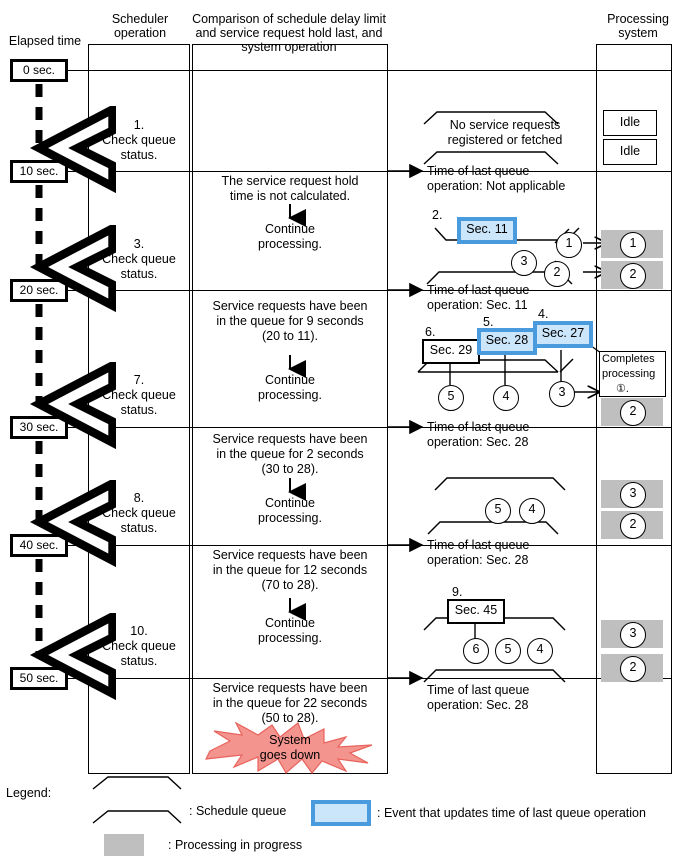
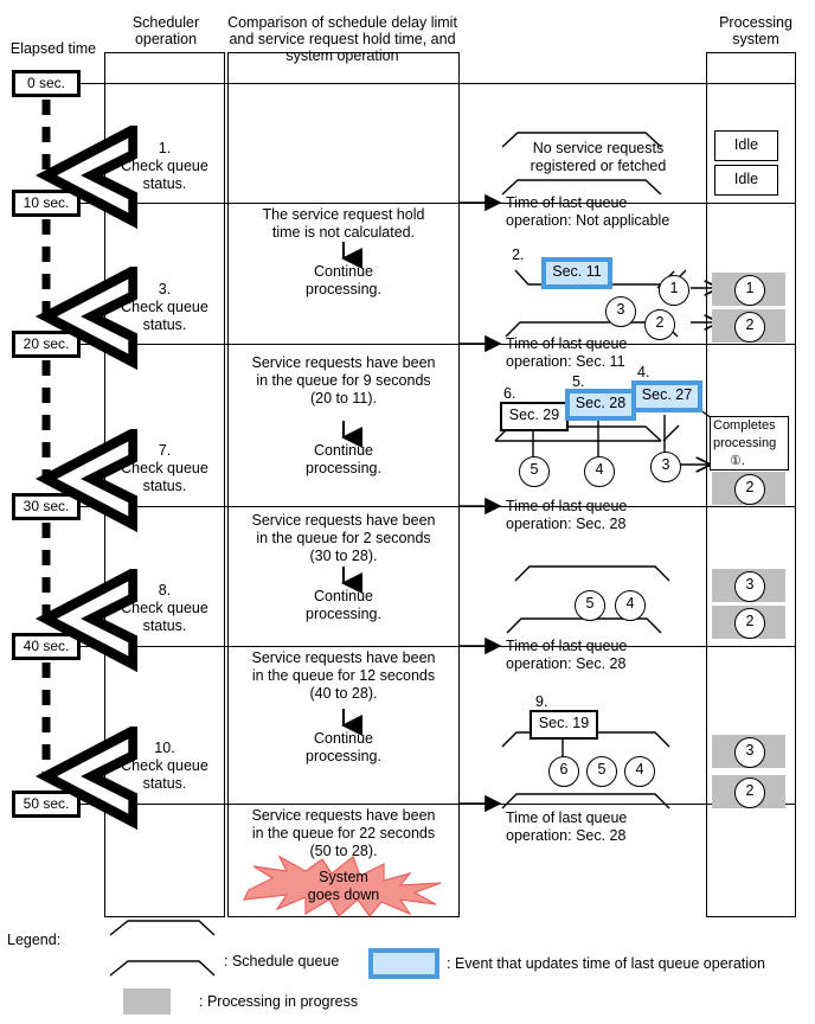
  Elapsed time
  Scheduler
  operation
  Comparison of schedule delay limit
- and service request hold last, and
+ and service request hold time, and
  system operation
  Processing
  system
  0 sec.
  10 sec.
  20 sec.
  30 sec.
  40 sec.
  50 sec.
  1.
  Check queue
  status.
  3.
  Check queue
  status.
  7.
  Check queue
  status.
  8.
  Check queue
  status.
  10.
  Check queue
  status.
  The service request hold
  time is not calculated.
  Continue
  processing.
  Service requests have been
  in the queue for 9 seconds
  (20 to 11).
  Continue
  processing.
  Service requests have been
  in the queue for 2 seconds
  (30 to 28).
  Continue
  processing.
  Service requests have been
  in the queue for 12 seconds
- (70 to 28).
+ (40 to 28).
  Continue
  processing.
  Service requests have been
  in the queue for 22 seconds
  (50 to 28).
  System
  goes down
  No service requests
  registered or fetched
  Time of last queue
  operation: Not applicable
  2.
  Sec. 11
  1
  3
  2
  Time of last queue
  operation: Sec. 11
  6.
  Sec. 29
  5.
  Sec. 28
  4.
  Sec. 27
  5
  4
  3
  Completes
  processing
  ①.
  Time of last queue
  operation: Sec. 28
  5
  4
  Time of last queue
  operation: Sec. 28
  9.
- Sec. 45
+ Sec. 19
  6
  5
  4
  Time of last queue
  operation: Sec. 28
  Idle
  Idle
  1
  2
  2
  3
  2
  3
  2
  Legend:
  : Schedule queue
  : Event that updates time of last queue operation
  : Processing in progress
